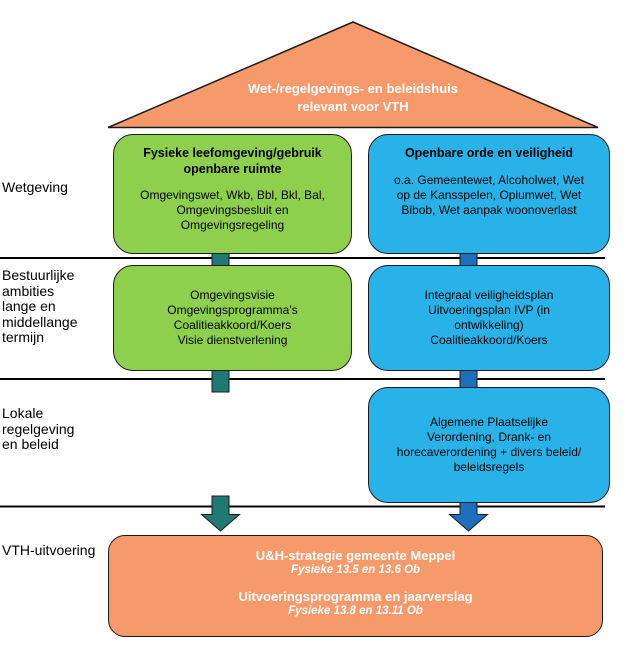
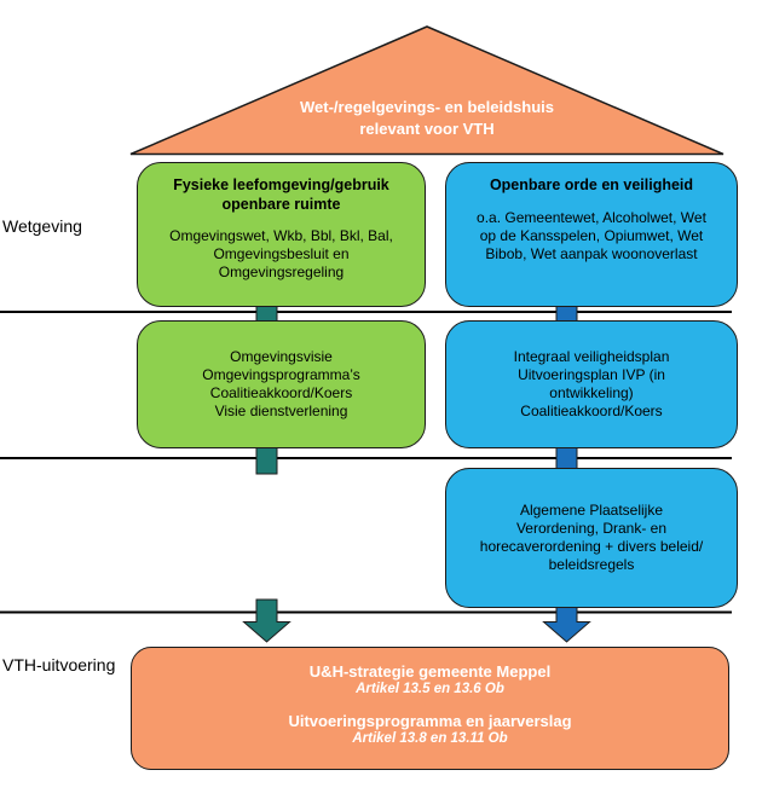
  Wet-/regelgevings- en beleidshuis
  relevant voor VTH
  Wetgeving
- Bestuurlijke
- ambities
- lange en
- middellange
- termijn
- Lokale
- regelgeving
- en beleid
  VTH-uitvoering
  Fysieke leefomgeving/gebruik
  openbare ruimte
  Omgevingswet, Wkb, Bbl, Bkl, Bal,
  Omgevingsbesluit en
  Omgevingsregeling
  Openbare orde en veiligheid
  o.a. Gemeentewet, Alcoholwet, Wet
  op de Kansspelen, Opiumwet, Wet
  Bibob, Wet aanpak woonoverlast
  Omgevingsvisie
  Omgevingsprogramma’s
  Coalitieakkoord/Koers
  Visie dienstverlening
  Integraal veiligheidsplan
  Uitvoeringsplan IVP (in
  ontwikkeling)
  Coalitieakkoord/Koers
  Algemene Plaatselijke
  Verordening, Drank- en
  horecaverordening + divers beleid/
  beleidsregels
  U&H-strategie gemeente Meppel
- Fysieke 13.5 en 13.6 Ob
+ Artikel 13.5 en 13.6 Ob
  Uitvoeringsprogramma en jaarverslag
- Fysieke 13.8 en 13.11 Ob
+ Artikel 13.8 en 13.11 Ob
